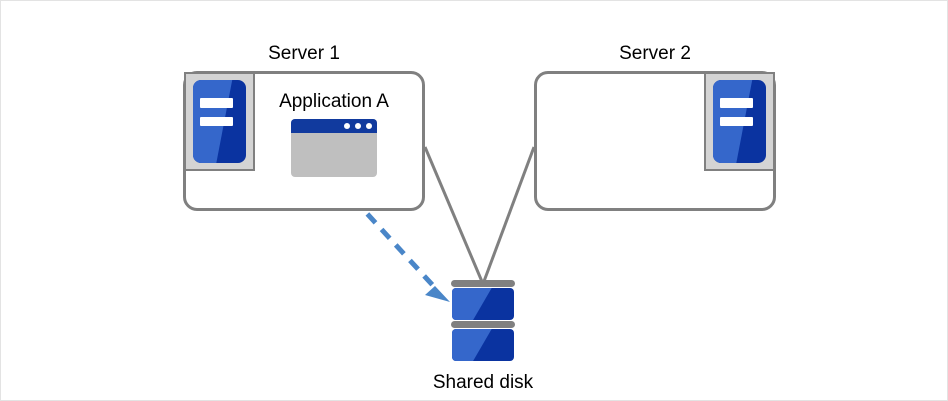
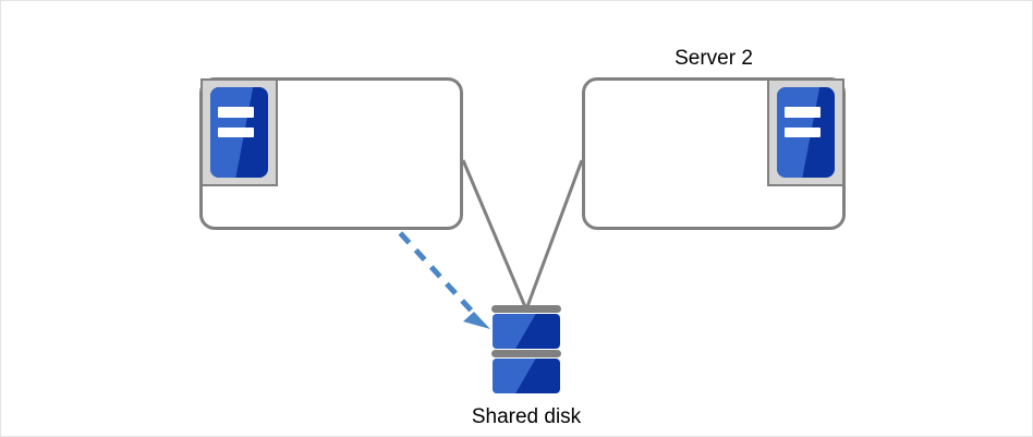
- Server 1
- Application A
  Server 2
  Shared disk
